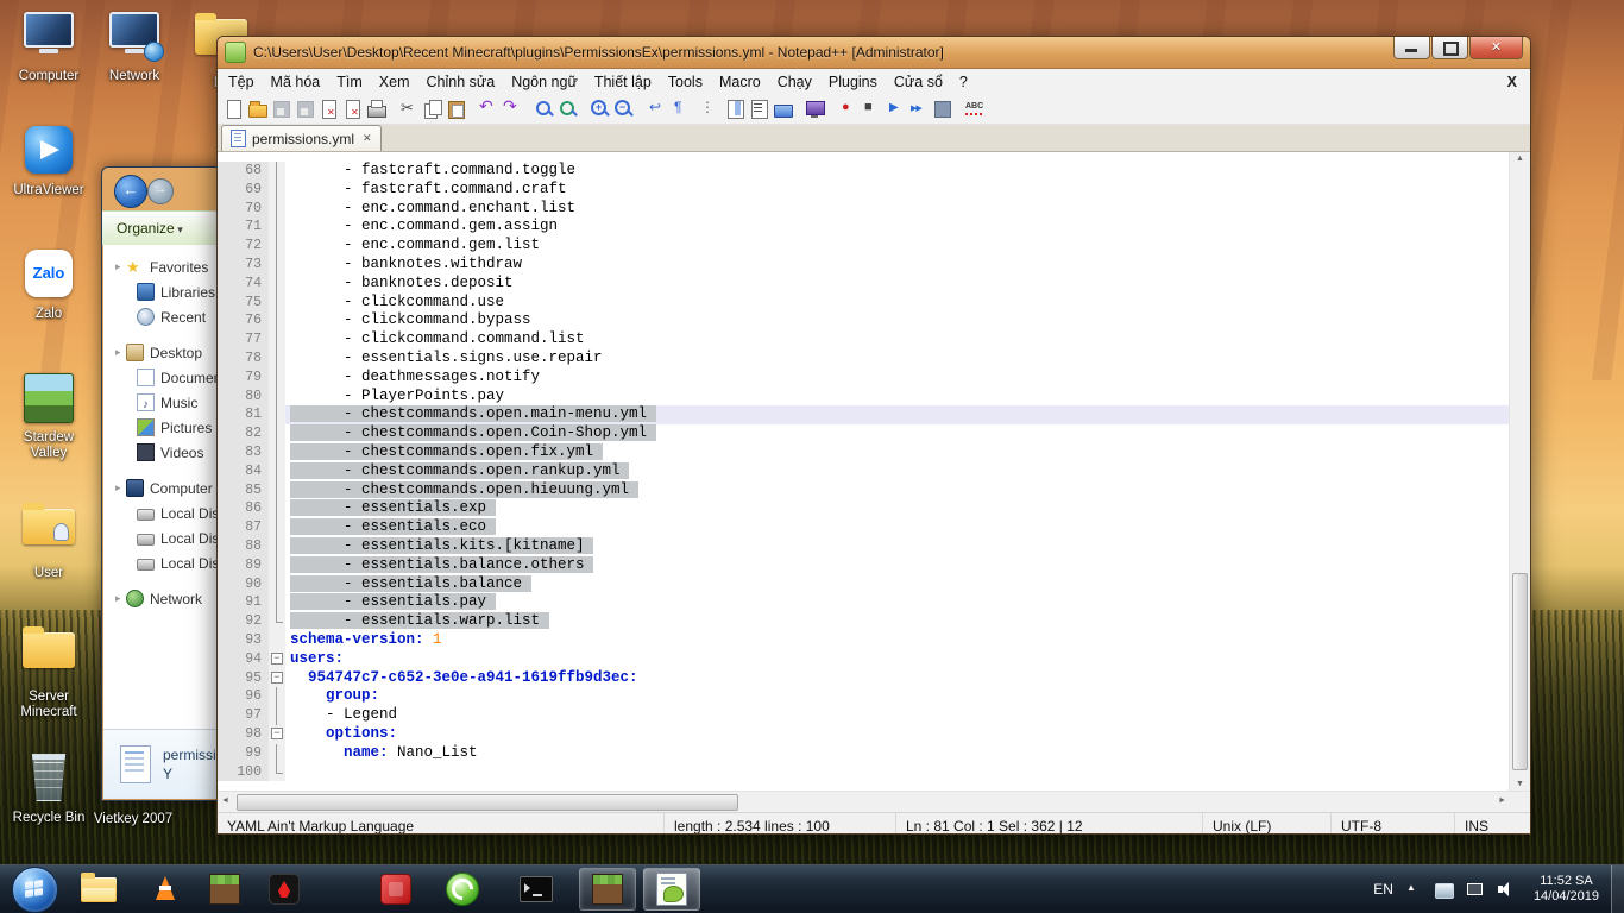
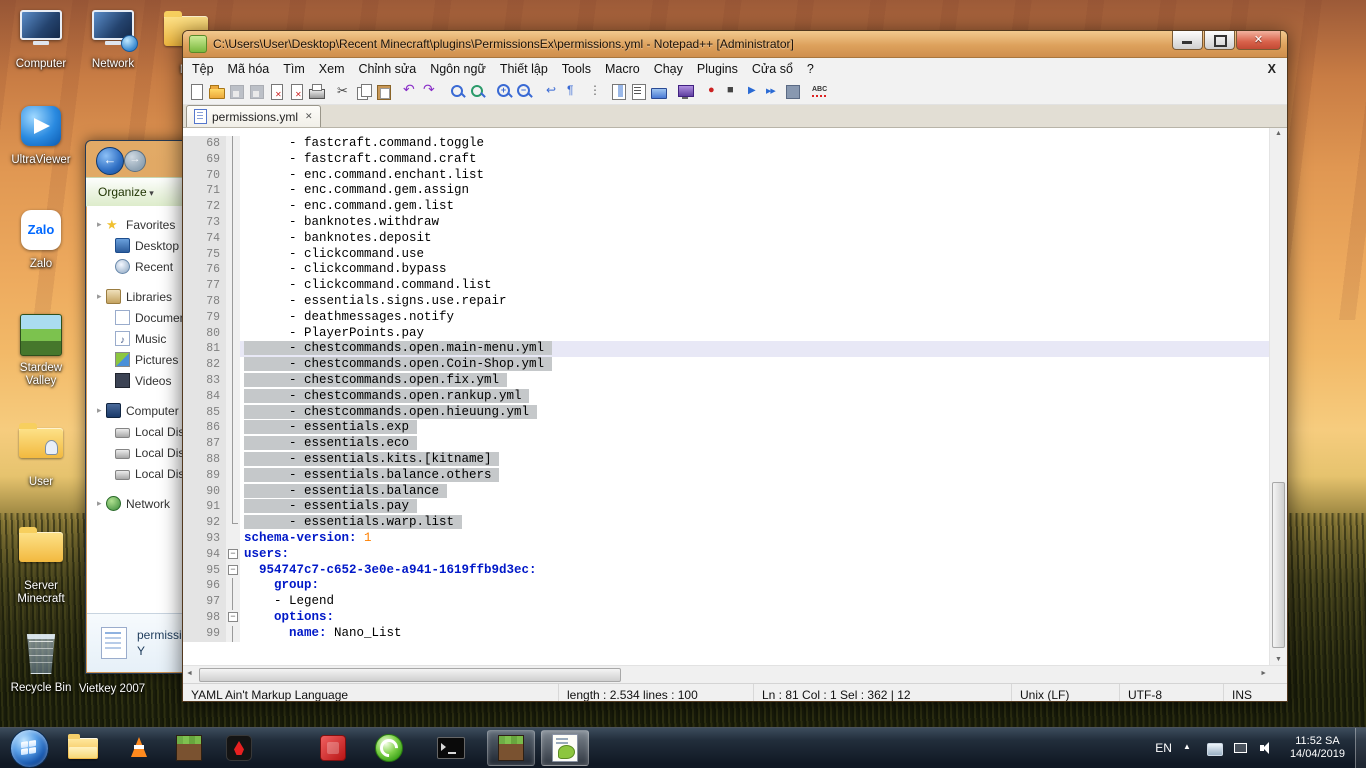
  Computer
  Network
  UltraViewer
  Zalo
  Zalo
  Stardew Valley
  User
  Server Minecraft
  Recycle Bin
  Vietkey 2007
  Organize
  Favorites
- Libraries
+ Desktop
  Recent
- Desktop
+ Libraries
  Music
  Pictures
  Videos
  Computer
  Local Di
  Local Di
  Local Di
  Network
  Y
  C:\Users\User\Desktop\Recent Minecraft\plugins\PermissionsEx\permissions.yml - Notepad++ [Administrator]
  Tệp
  Mã hóa
  Tìm
  Xem
  Chỉnh sửa
  Ngôn ngữ
  Thiết lập
  Tools
  Macro
  Chạy
  Plugins
  Cửa sổ
  ?
  X
  permissions.yml
  ✕
  68
  - fastcraft.command.toggle
  69
  - fastcraft.command.craft
  70
  - enc.command.enchant.list
  71
  - enc.command.gem.assign
  72
  - enc.command.gem.list
  73
  - banknotes.withdraw
  74
  - banknotes.deposit
  75
  - clickcommand.use
  76
  - clickcommand.bypass
  77
  - clickcommand.command.list
  78
  - essentials.signs.use.repair
  79
  - deathmessages.notify
  80
  - PlayerPoints.pay
  81
  - chestcommands.open.main-menu.yml
  82
  - chestcommands.open.Coin-Shop.yml
  83
  - chestcommands.open.fix.yml
  84
  - chestcommands.open.rankup.yml
  85
  - chestcommands.open.hieuung.yml
  86
  - essentials.exp
  87
  - essentials.eco
  88
  - essentials.kits.[kitname]
  89
  - essentials.balance.others
  90
  - essentials.balance
  91
  - essentials.pay
  92
  - essentials.warp.list
  93
  schema-version: 1
  94
  users:
  95
  954747c7-c652-3e0e-a941-1619ffb9d3ec:
  96
  group:
  97
  - Legend
  98
  options:
  99
  name: Nano_List
- 100
  YAML Ain't Markup Language
  length : 2.534 lines : 100
  Ln : 81 Col : 1 Sel : 362 | 12
  Unix (LF)
  UTF-8
  INS
  EN
  11:52 SA
  14/04/2019
